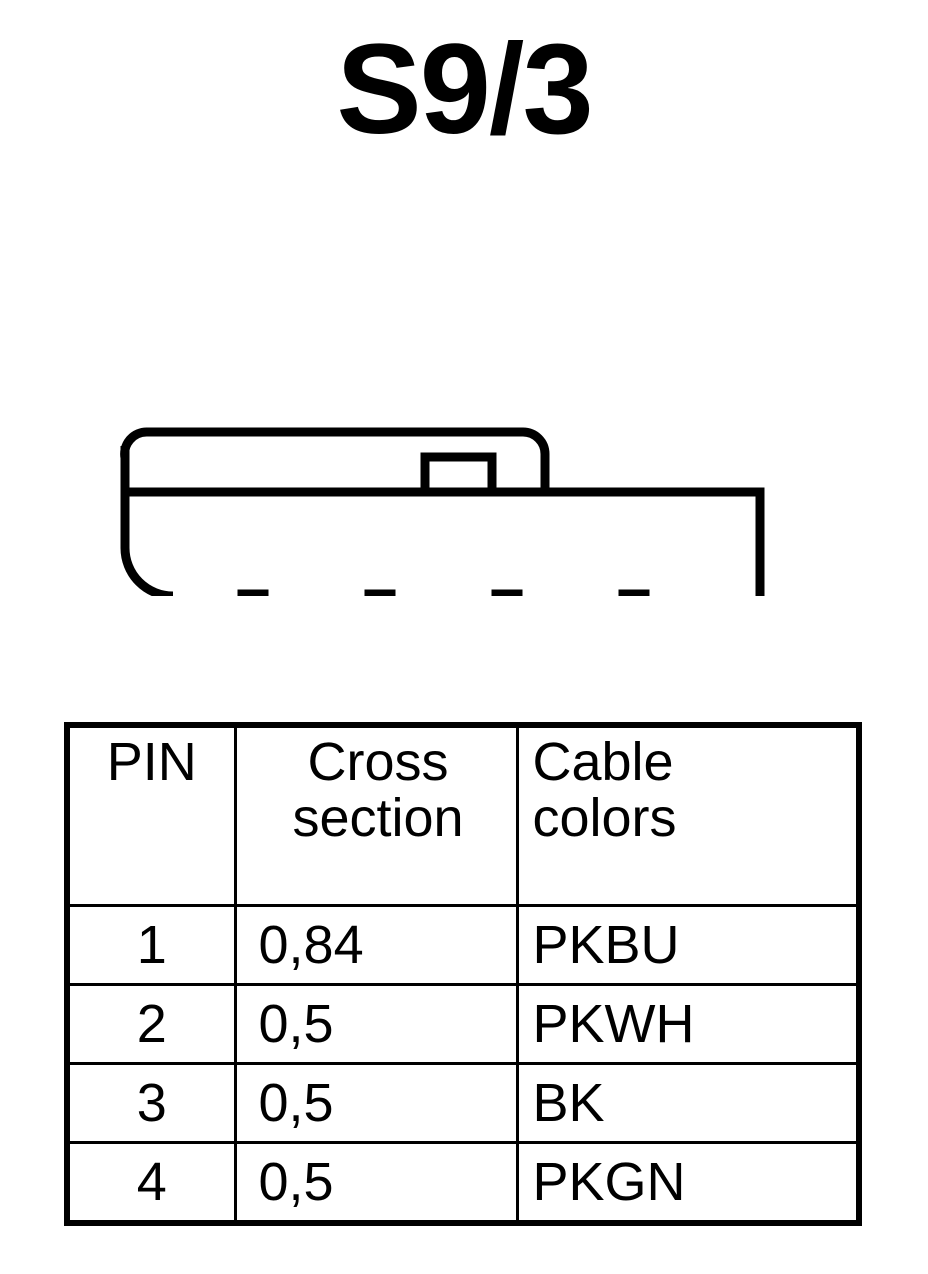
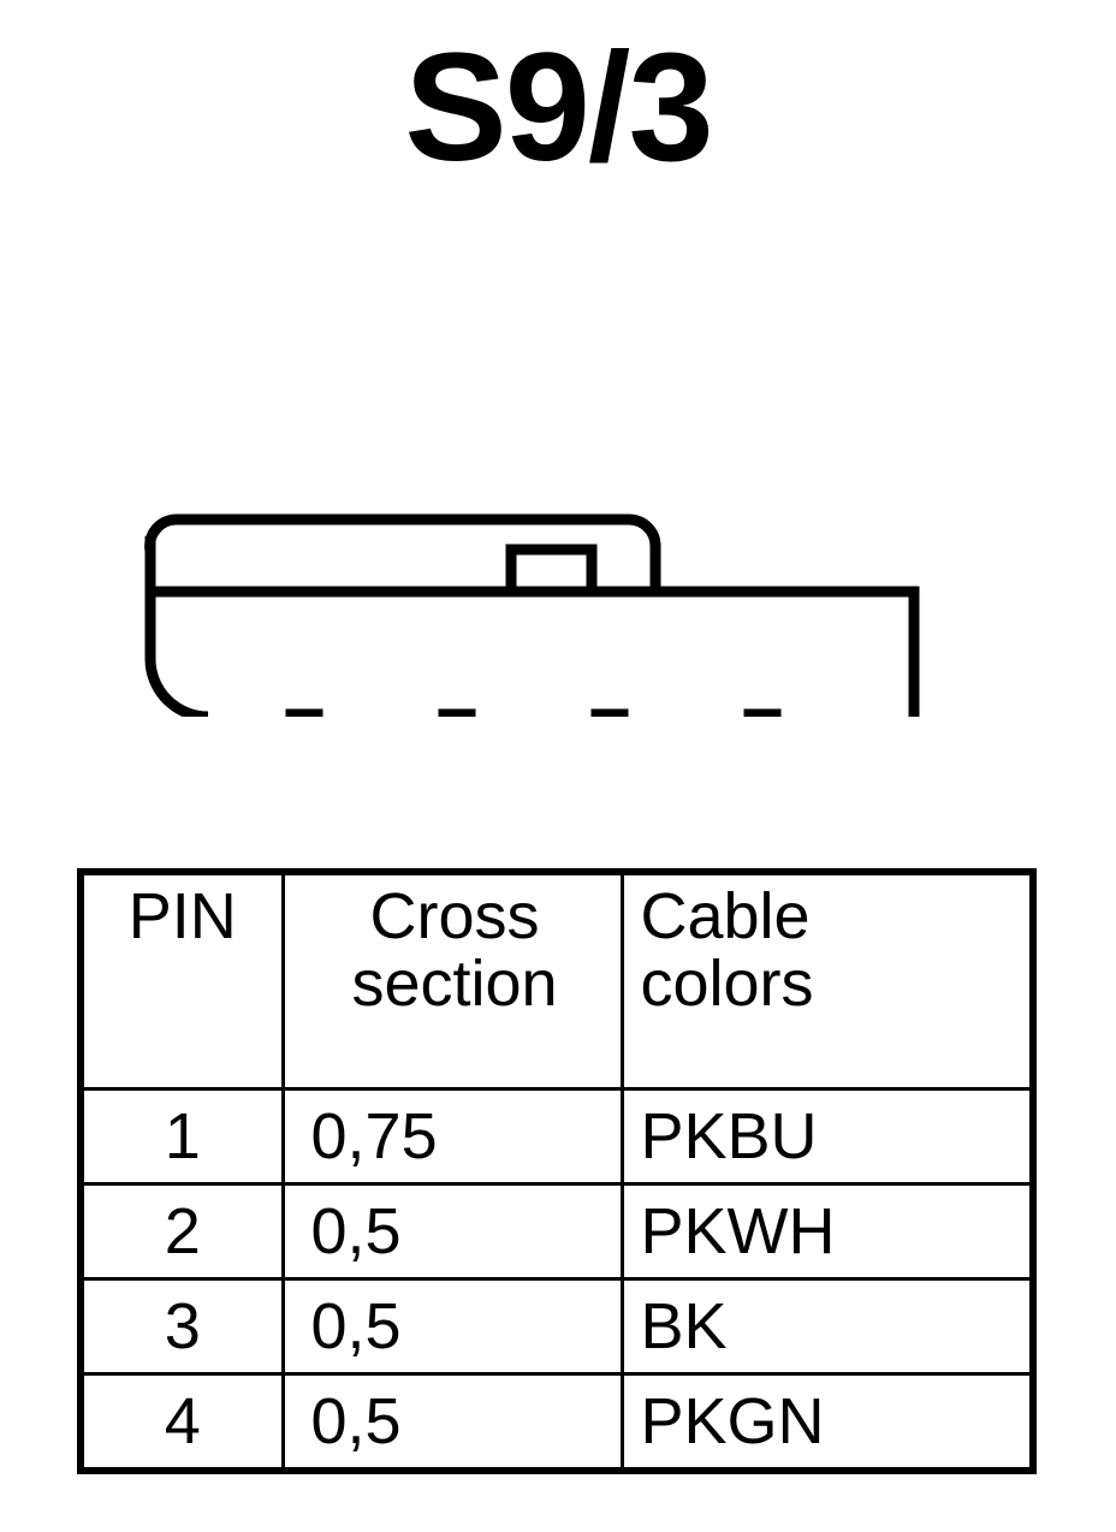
  S9/3
  PIN	Cross section	Cable colors
- 1	0,84	PKBU
+ 1	0,75	PKBU
  2	0,5	PKWH
  3	0,5	BK
  4	0,5	PKGN
